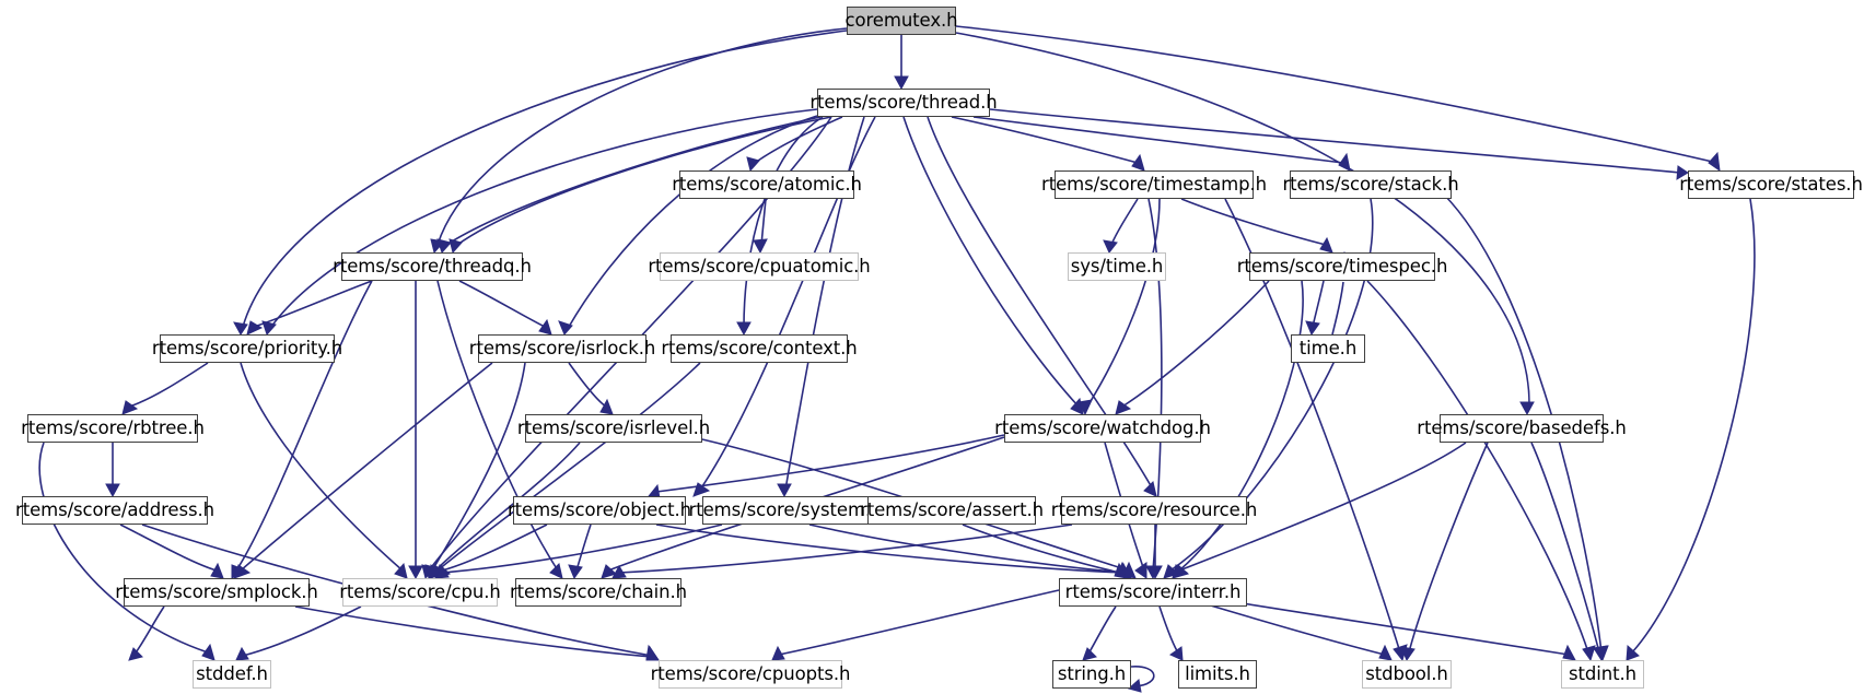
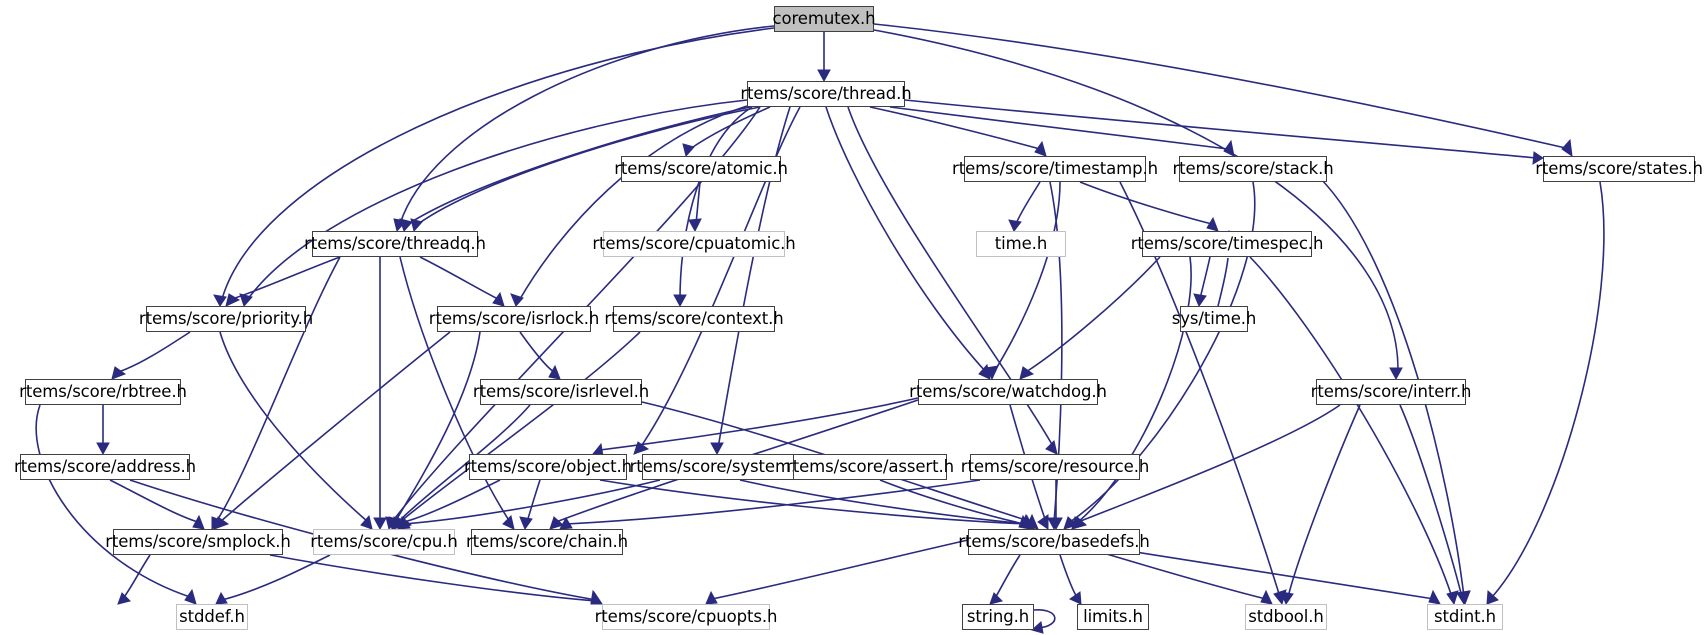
  coremutex.h
  rtems/score/thread.h
  rtems/score/atomic.h
  rtems/score/timestamp.h
  rtems/score/stack.h
  rtems/score/states.h
  rtems/score/cpuatomic.h
- sys/time.h
+ time.h
  rtems/score/timespec.h
  rtems/score/threadq.h
  rtems/score/priority.h
  rtems/score/isrlock.h
  rtems/score/context.h
- time.h
+ sys/time.h
  rtems/score/rbtree.h
  rtems/score/isrlevel.h
  rtems/score/watchdog.h
- rtems/score/basedefs.h
+ rtems/score/interr.h
  rtems/score/address.h
  rtems/score/object.h
  rtems/score/system
  rtems/score/assert.h
  rtems/score/resource.h
  rtems/score/smplock.h
  rtems/score/cpu.h
  rtems/score/chain.h
- rtems/score/interr.h
+ rtems/score/basedefs.h
  stddef.h
  rtems/score/cpuopts.h
  string.h
  limits.h
  stdbool.h
  stdint.h
